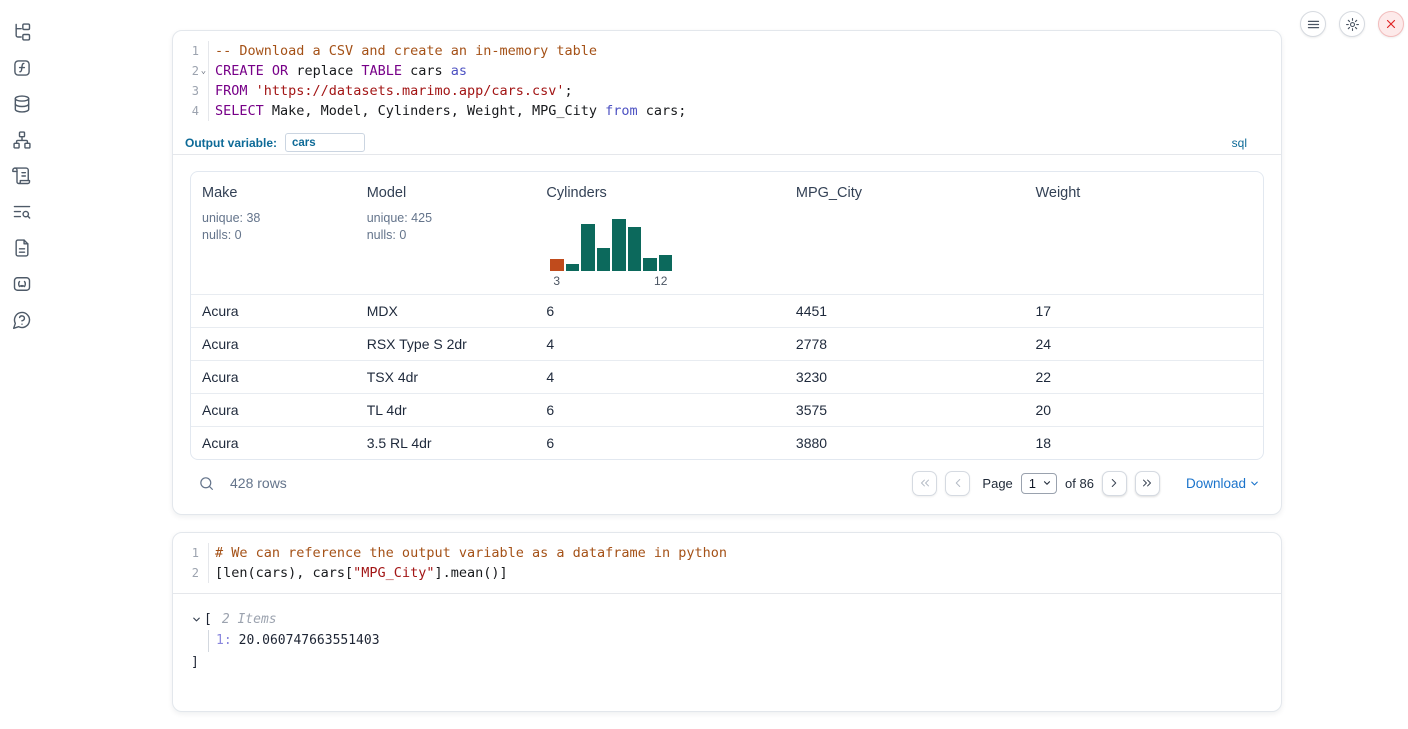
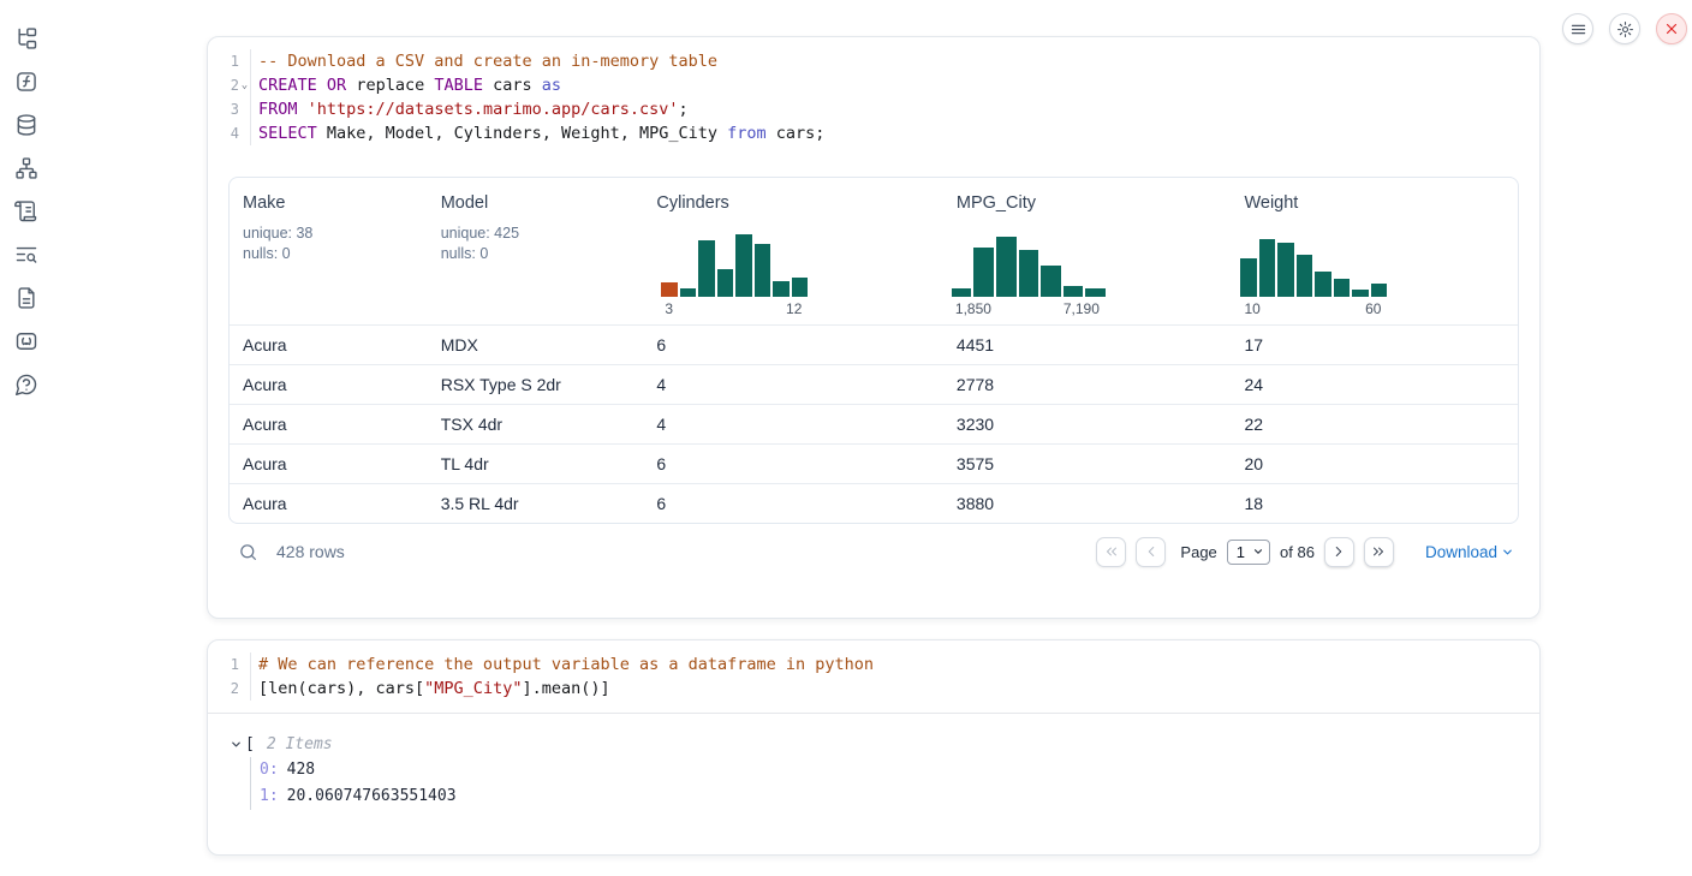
  1
  -- Download a CSV and create an in-memory table
  2
  ⌄
  CREATE OR replace TABLE cars as
  3
  FROM 'https://datasets.marimo.app/cars.csv';
  4
  SELECT Make, Model, Cylinders, Weight, MPG_City from cars;
- Output variable:
- cars
- sql
  Make
  unique: 38
  nulls: 0
  Model
  unique: 425
  nulls: 0
  Cylinders
  3
  12
  MPG_City
+ 1,850
+ 7,190
  Weight
+ 10
+ 60
  Acura
  MDX
  6
  4451
  17
  Acura
  RSX Type S 2dr
  4
  2778
  24
  Acura
  TSX 4dr
  4
  3230
  22
  Acura
  TL 4dr
  6
  3575
  20
  Acura
  3.5 RL 4dr
  6
  3880
  18
  428 rows
  Page
  1
  of 86
  Download
  1
  # We can reference the output variable as a dataframe in python
  2
  [len(cars), cars["MPG_City"].mean()]
  [
  2 Items
+ 0: 428
  1: 20.060747663551403
- ]
